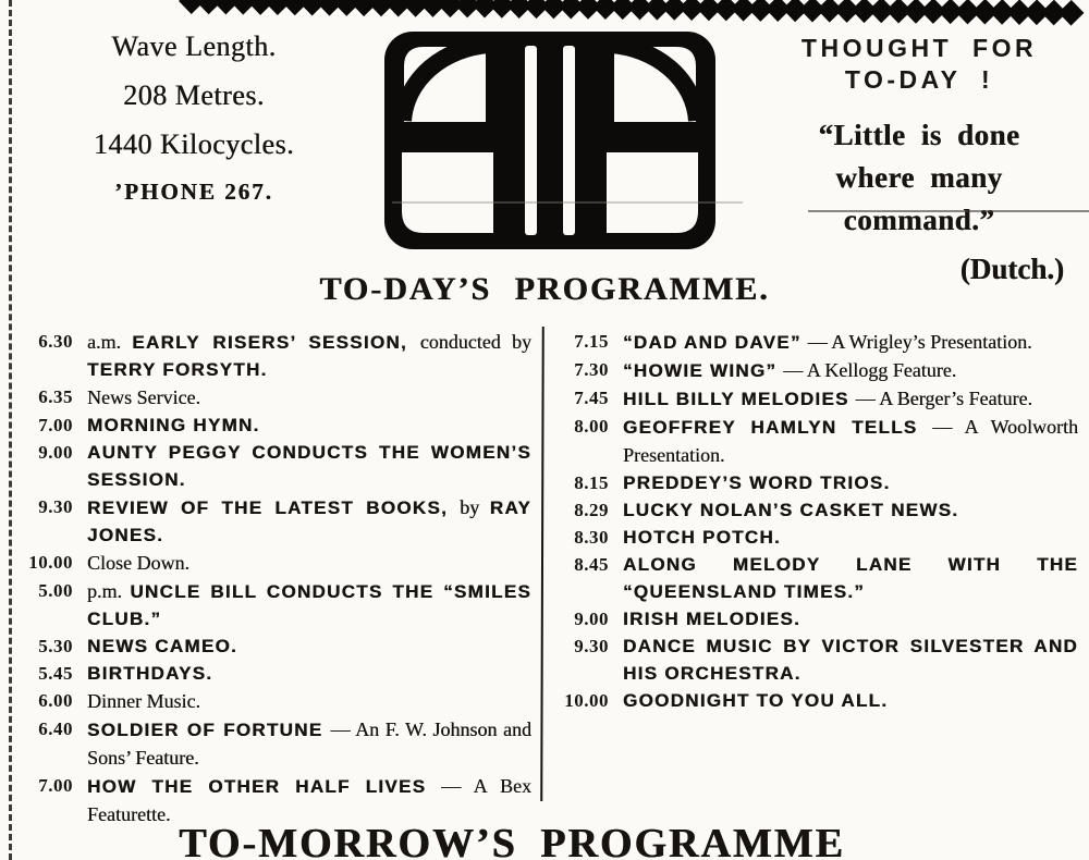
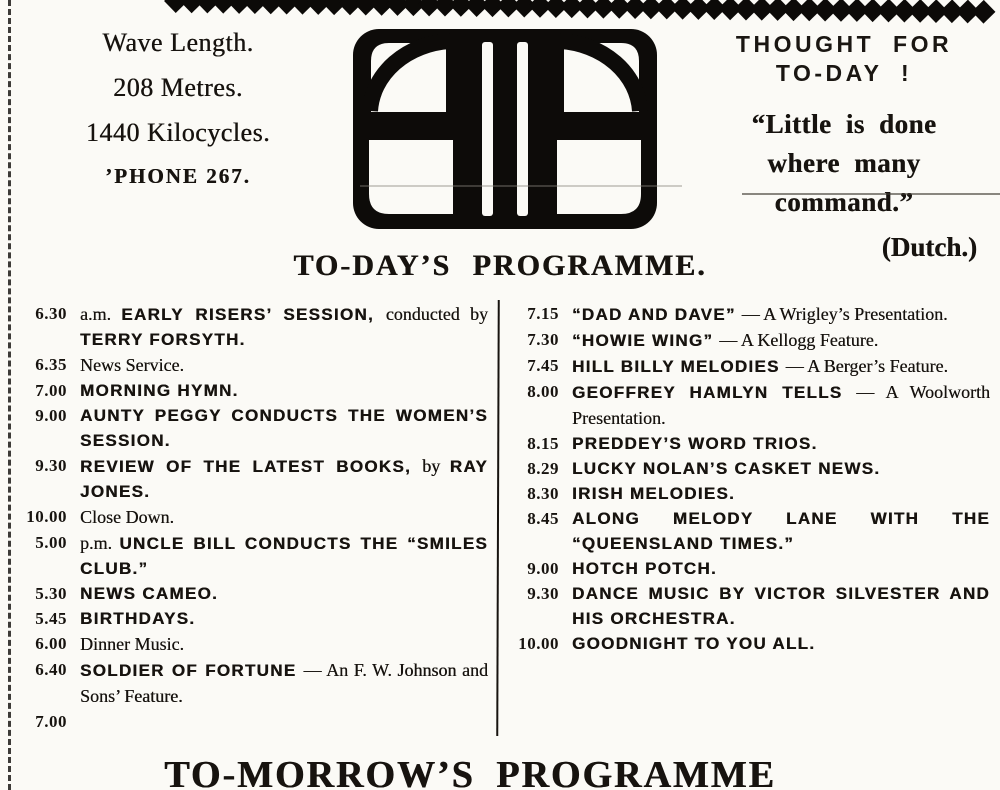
  ◆◆◆◆◆◆◆◆◆◆◆◆◆◆◆◆◆◆◆◆◆◆◆◆◆◆◆◆◆◆◆◆◆◆◆◆◆◆◆◆◆◆◆◆◆
  Wave Length.
  208 Metres.
  1440 Kilocycles.
  ’PHONE 267.
  THOUGHT FOR
  TO-DAY !
  “Little is done
  where many
  command.”
  (Dutch.)
  TO-DAY’S PROGRAMME.
  6.30
  a.m. EARLY RISERS’ SESSION, conducted by TERRY FORSYTH.
  6.35
  News Service.
  7.00
  MORNING HYMN.
  9.00
  AUNTY PEGGY CONDUCTS THE WOMEN’S SESSION.
  9.30
  REVIEW OF THE LATEST BOOKS, by RAY JONES.
  10.00
  Close Down.
  5.00
  p.m. UNCLE BILL CONDUCTS THE “SMILES CLUB.”
  5.30
  NEWS CAMEO.
  5.45
  BIRTHDAYS.
  6.00
  Dinner Music.
  6.40
  SOLDIER OF FORTUNE — An F. W. Johnson and Sons’ Feature.
  7.00
- HOW THE OTHER HALF LIVES — A Bex Featurette.
  7.15
  “DAD AND DAVE” — A Wrigley’s Presentation.
  7.30
  “HOWIE WING” — A Kellogg Feature.
  7.45
  HILL BILLY MELODIES — A Berger’s Feature.
  8.00
  GEOFFREY HAMLYN TELLS — A Woolworth Presentation.
  8.15
  PREDDEY’S WORD TRIOS.
  8.29
  LUCKY NOLAN’S CASKET NEWS.
  8.30
- HOTCH POTCH.
+ IRISH MELODIES.
  8.45
  ALONG MELODY LANE WITH THE “QUEENSLAND TIMES.”
  9.00
- IRISH MELODIES.
+ HOTCH POTCH.
  9.30
  DANCE MUSIC BY VICTOR SILVESTER AND HIS ORCHESTRA.
  10.00
  GOODNIGHT TO YOU ALL.
  TO-MORROW’S PROGRAMME
